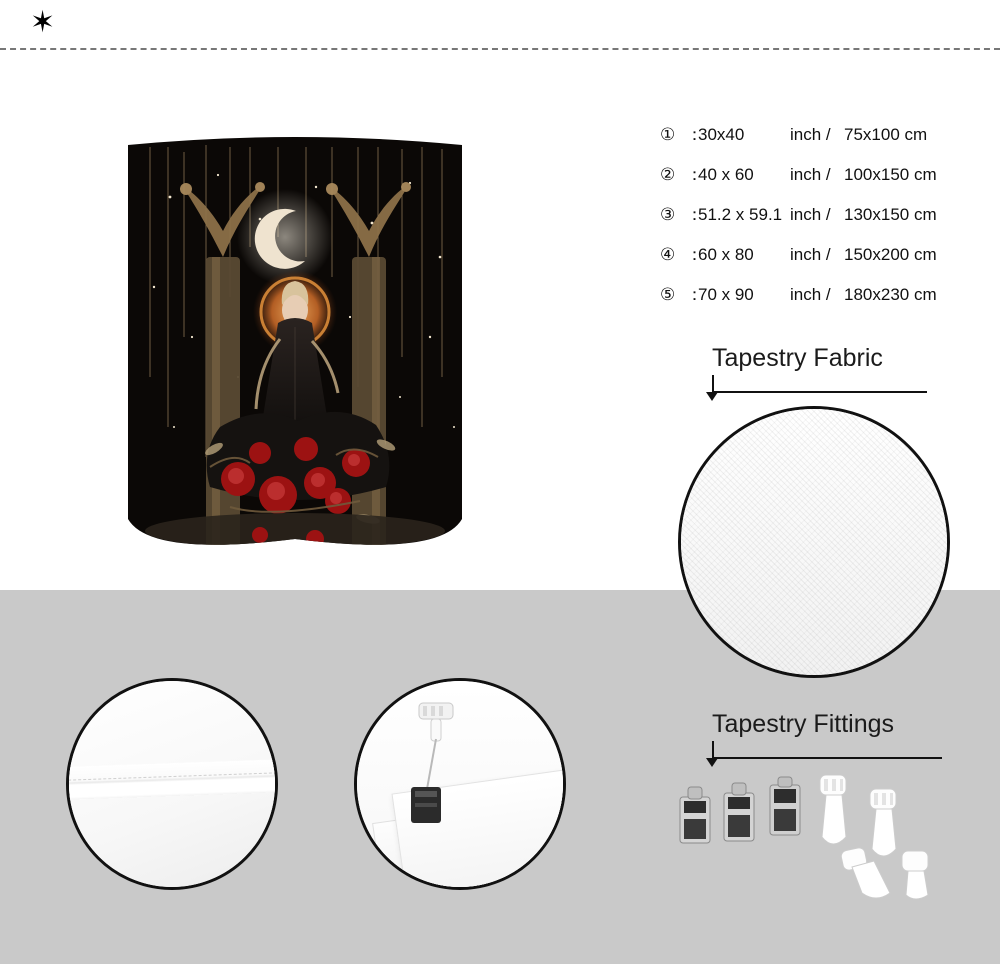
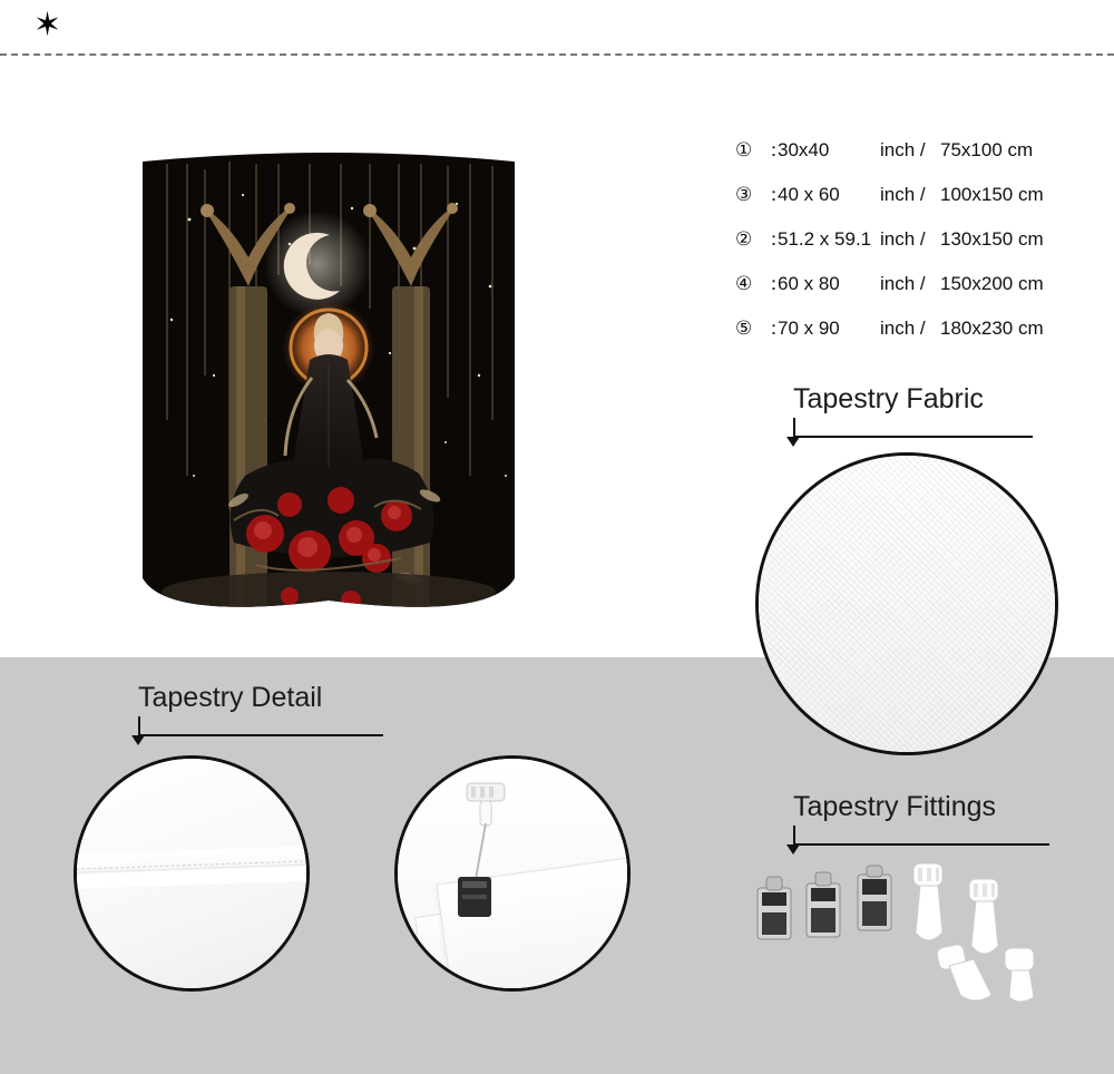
  ✶
  ①
  ：
  30x40
  inch /
  75x100 cm
- ②
+ ③
  ：
  40 x 60
  inch /
  100x150 cm
- ③
+ ②
  ：
  51.2 x 59.1
  inch /
  130x150 cm
  ④
  ：
  60 x 80
  inch /
  150x200 cm
  ⑤
  ：
  70 x 90
  inch /
  180x230 cm
  Tapestry Fabric
+ Tapestry Detail
  Tapestry Fittings
